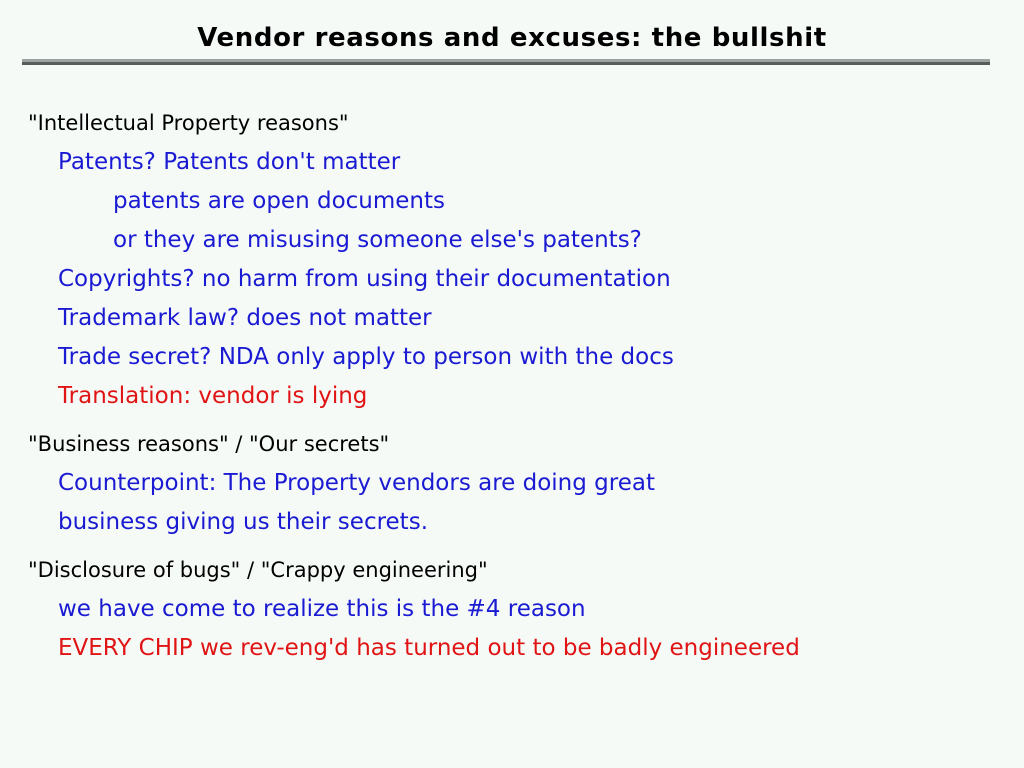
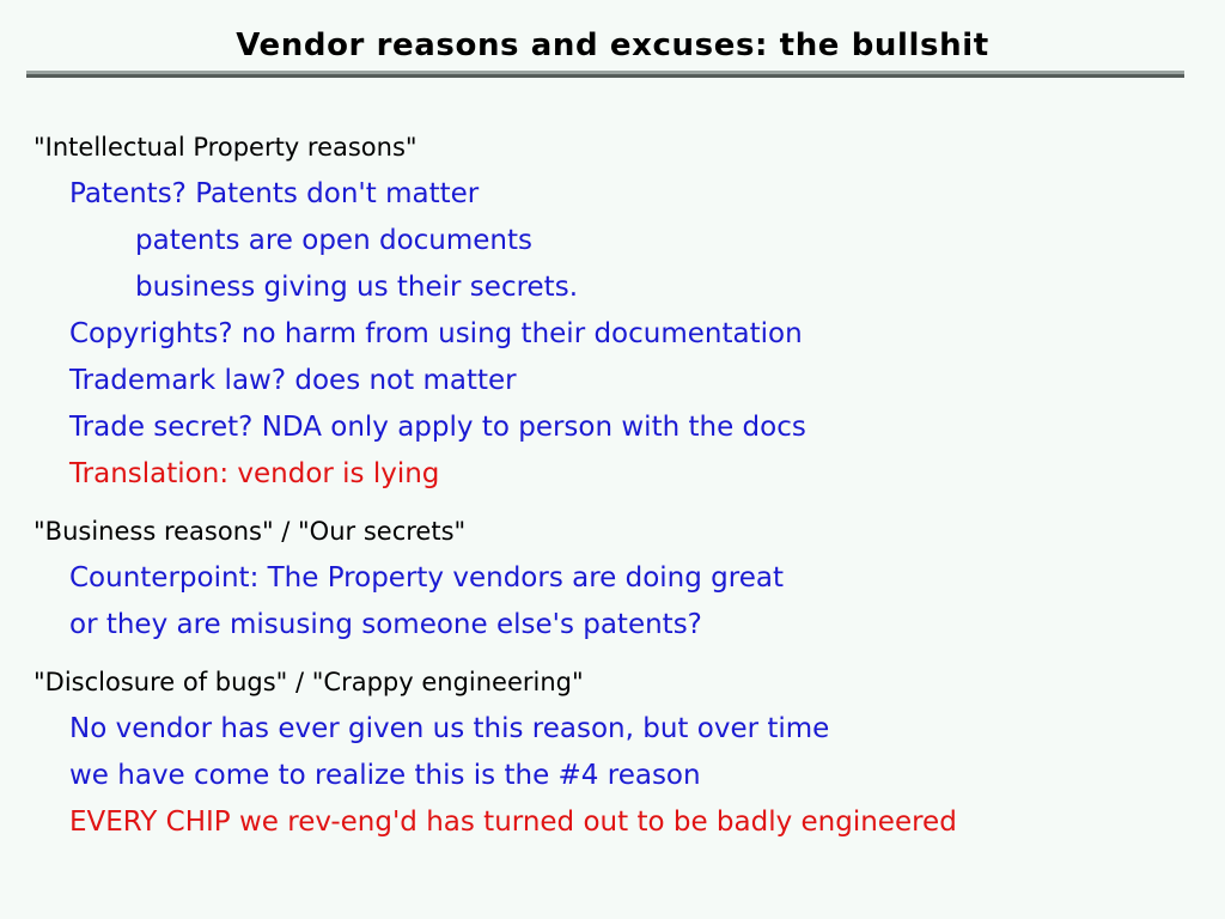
  Vendor reasons and excuses: the bullshit
  "Intellectual Property reasons"
  Patents? Patents don't matter
  patents are open documents
- or they are misusing someone else's patents?
+ business giving us their secrets.
  Copyrights? no harm from using their documentation
  Trademark law? does not matter
  Trade secret? NDA only apply to person with the docs
  Translation: vendor is lying
  "Business reasons" / "Our secrets"
  Counterpoint: The Property vendors are doing great
- business giving us their secrets.
+ or they are misusing someone else's patents?
  "Disclosure of bugs" / "Crappy engineering"
+ No vendor has ever given us this reason, but over time
  we have come to realize this is the #4 reason
  EVERY CHIP we rev-eng'd has turned out to be badly engineered
